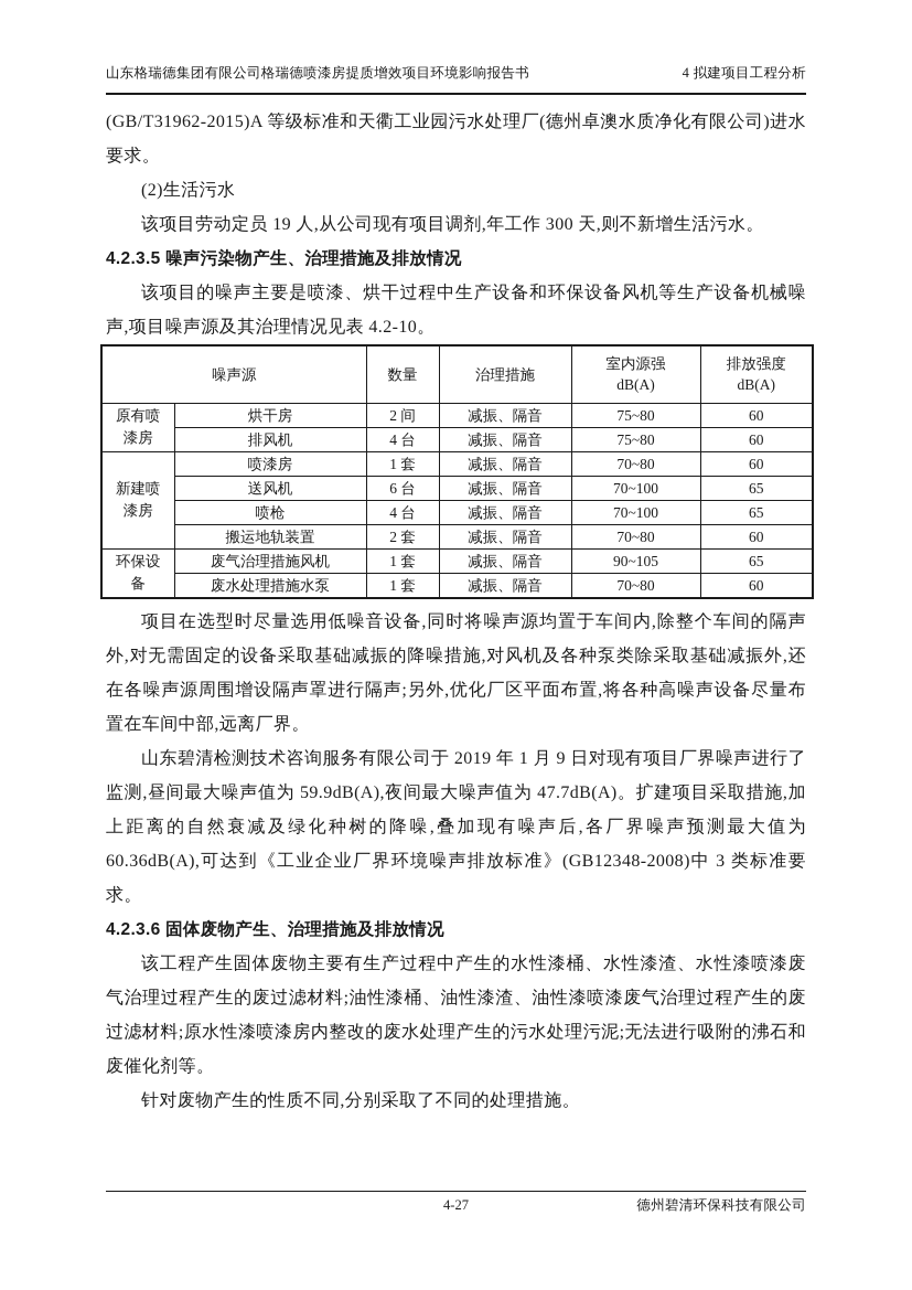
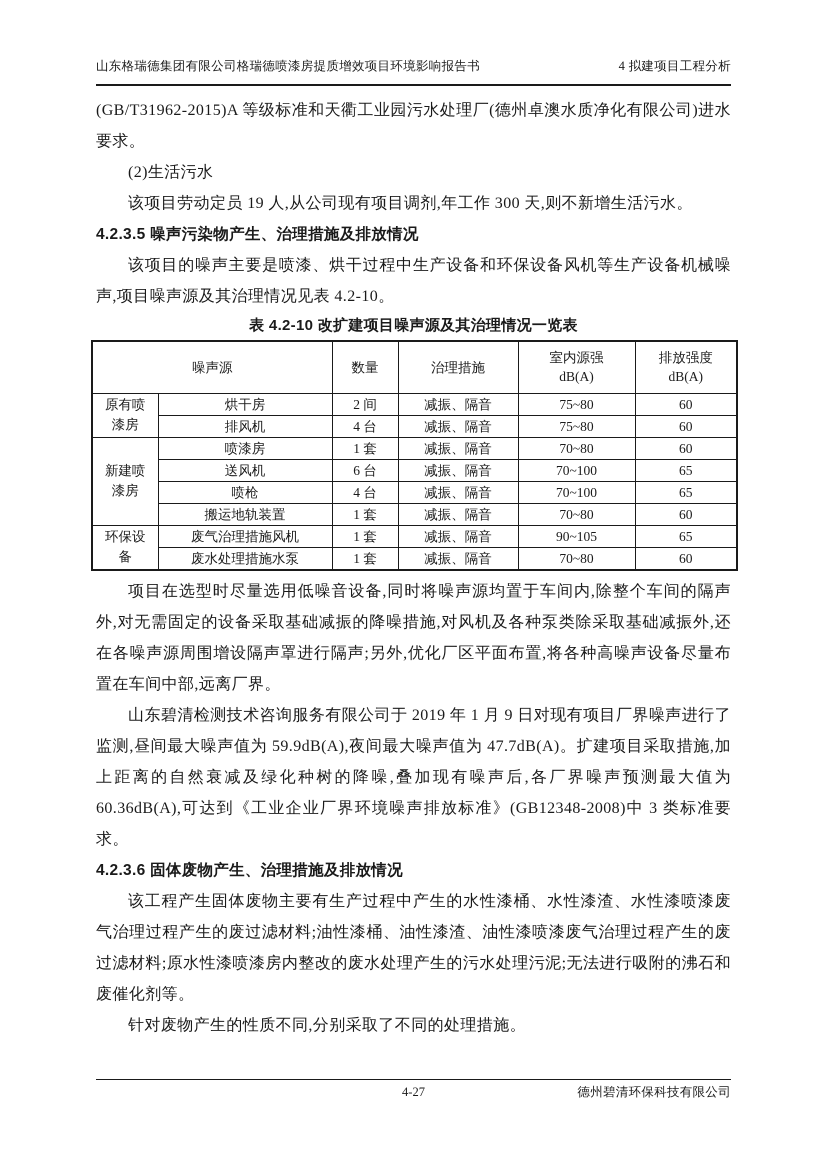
  山东格瑞德集团有限公司格瑞德喷漆房提质增效项目环境影响报告书
  4 拟建项目工程分析
  (GB/T31962-2015)A 等级标准和天衢工业园污水处理厂(德州卓澳水质净化有限公司)进水要求。
  (2)生活污水
  该项目劳动定员 19 人,从公司现有项目调剂,年工作 300 天,则不新增生活污水。
  4.2.3.5 噪声污染物产生、治理措施及排放情况
  该项目的噪声主要是喷漆、烘干过程中生产设备和环保设备风机等生产设备机械噪声,项目噪声源及其治理情况见表 4.2-10。
+ 表 4.2-10 改扩建项目噪声源及其治理情况一览表
  噪声源	数量	治理措施	室内源强 dB(A)	排放强度 dB(A)
  原有喷漆房	烘干房	2 间	减振、隔音	75~80	60
  排风机	4 台	减振、隔音	75~80	60
  新建喷漆房	喷漆房	1 套	减振、隔音	70~80	60
  送风机	6 台	减振、隔音	70~100	65
  喷枪	4 台	减振、隔音	70~100	65
- 搬运地轨装置	2 套	减振、隔音	70~80	60
+ 搬运地轨装置	1 套	减振、隔音	70~80	60
  环保设备	废气治理措施风机	1 套	减振、隔音	90~105	65
  废水处理措施水泵	1 套	减振、隔音	70~80	60
  项目在选型时尽量选用低噪音设备,同时将噪声源均置于车间内,除整个车间的隔声外,对无需固定的设备采取基础减振的降噪措施,对风机及各种泵类除采取基础减振外,还在各噪声源周围增设隔声罩进行隔声;另外,优化厂区平面布置,将各种高噪声设备尽量布置在车间中部,远离厂界。
  山东碧清检测技术咨询服务有限公司于 2019 年 1 月 9 日对现有项目厂界噪声进行了监测,昼间最大噪声值为 59.9dB(A),夜间最大噪声值为 47.7dB(A)。扩建项目采取措施,加上距离的自然衰减及绿化种树的降噪,叠加现有噪声后,各厂界噪声预测最大值为 60.36dB(A),可达到《工业企业厂界环境噪声排放标准》(GB12348-2008)中 3 类标准要求。
  4.2.3.6 固体废物产生、治理措施及排放情况
  该工程产生固体废物主要有生产过程中产生的水性漆桶、水性漆渣、水性漆喷漆废气治理过程产生的废过滤材料;油性漆桶、油性漆渣、油性漆喷漆废气治理过程产生的废过滤材料;原水性漆喷漆房内整改的废水处理产生的污水处理污泥;无法进行吸附的沸石和废催化剂等。
  针对废物产生的性质不同,分别采取了不同的处理措施。
  4-27
  德州碧清环保科技有限公司
